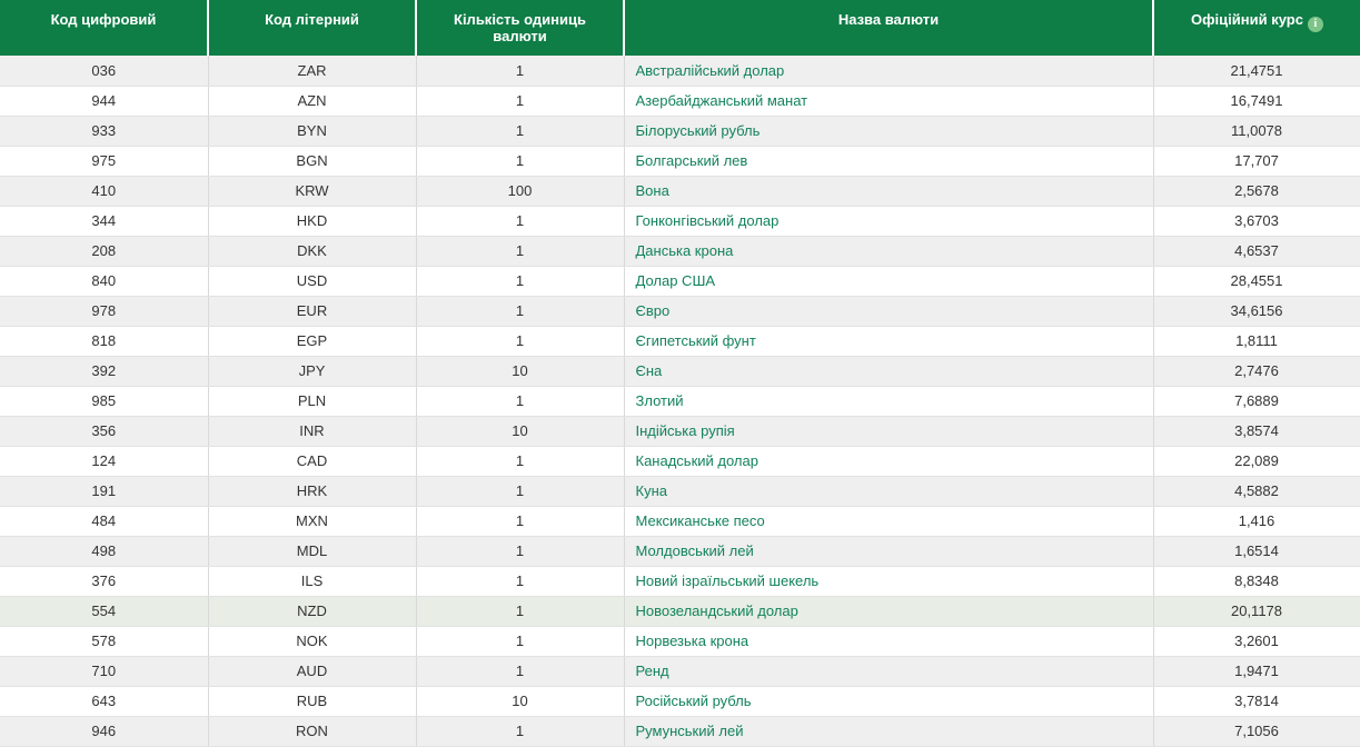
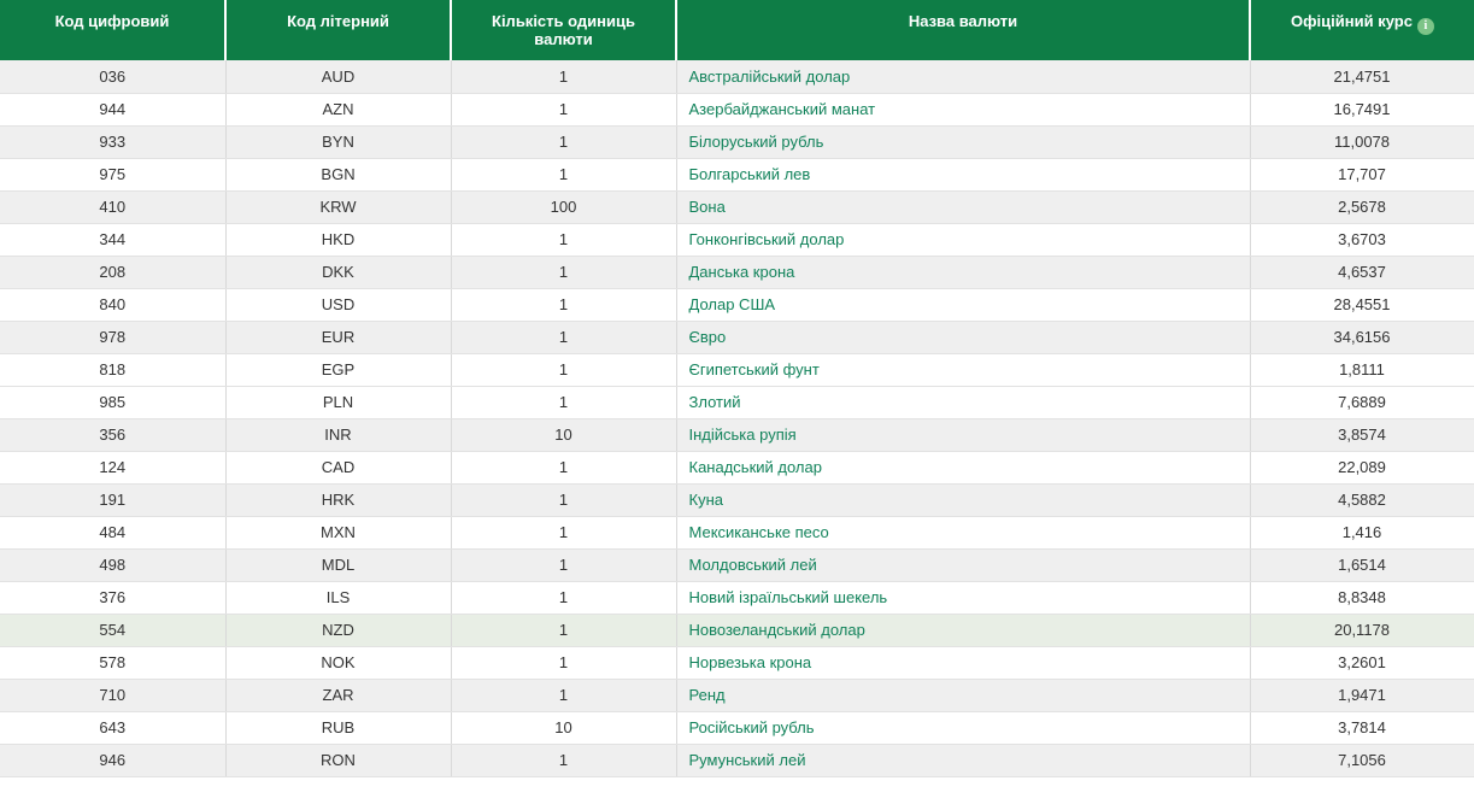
  Код цифровий	Код літерний	Кількість одиниць валюти	Назва валюти	Офіційний курс i
- 036	ZAR	1	Австралійський долар	21,4751
+ 036	AUD	1	Австралійський долар	21,4751
  944	AZN	1	Азербайджанський манат	16,7491
  933	BYN	1	Білоруський рубль	11,0078
  975	BGN	1	Болгарський лев	17,707
  410	KRW	100	Вона	2,5678
  344	HKD	1	Гонконгівський долар	3,6703
  208	DKK	1	Данська крона	4,6537
  840	USD	1	Долар США	28,4551
  978	EUR	1	Євро	34,6156
  818	EGP	1	Єгипетський фунт	1,8111
- 392	JPY	10	Єна	2,7476
  985	PLN	1	Злотий	7,6889
  356	INR	10	Індійська рупія	3,8574
  124	CAD	1	Канадський долар	22,089
  191	HRK	1	Куна	4,5882
  484	MXN	1	Мексиканське песо	1,416
  498	MDL	1	Молдовський лей	1,6514
  376	ILS	1	Новий ізраїльський шекель	8,8348
  554	NZD	1	Новозеландський долар	20,1178
  578	NOK	1	Норвезька крона	3,2601
- 710	AUD	1	Ренд	1,9471
+ 710	ZAR	1	Ренд	1,9471
  643	RUB	10	Російський рубль	3,7814
  946	RON	1	Румунський лей	7,1056
